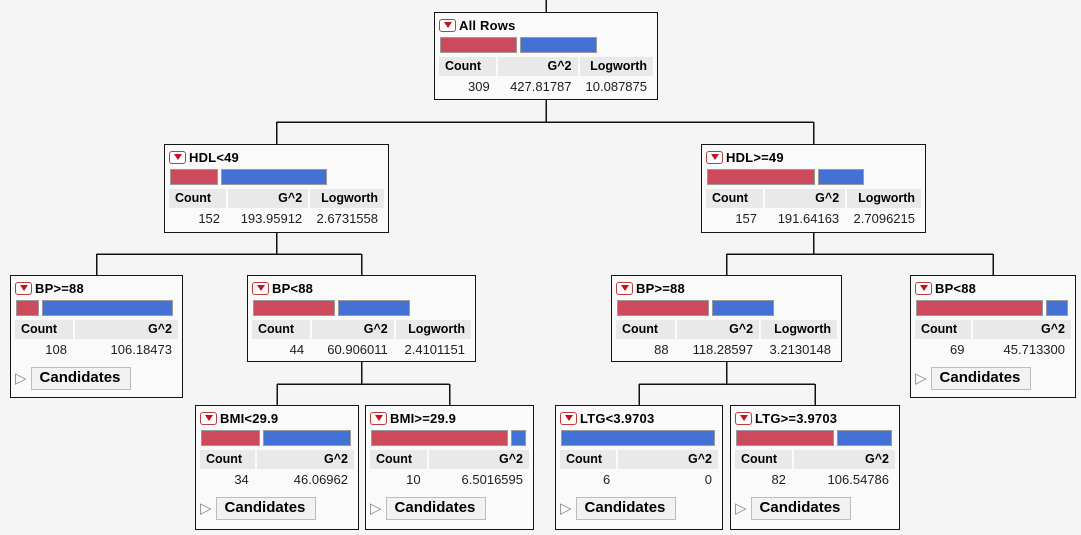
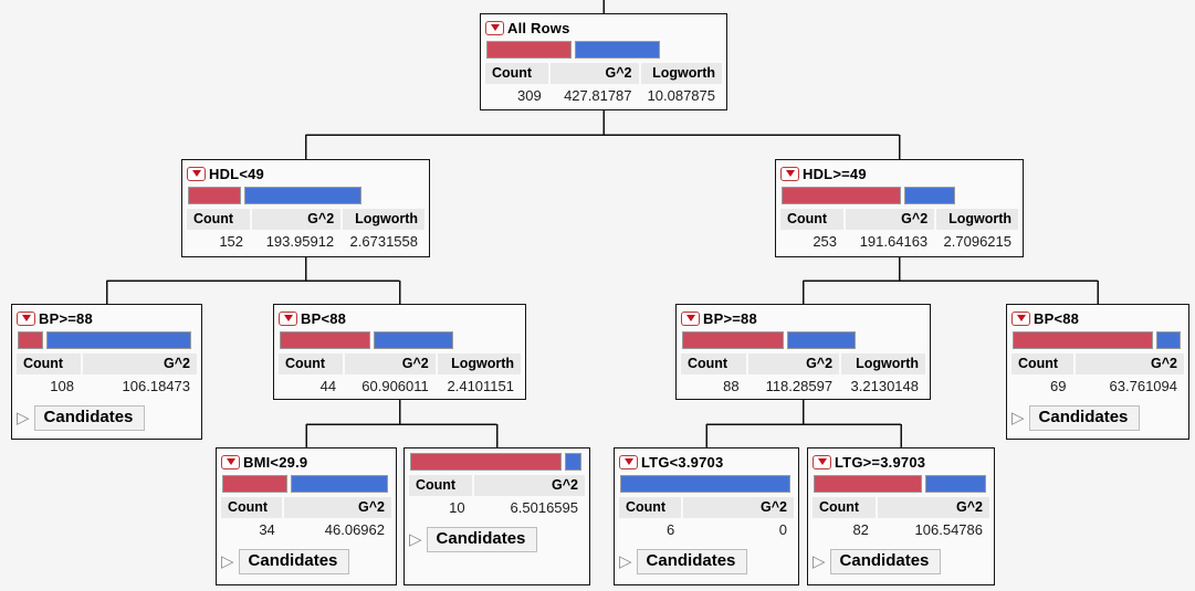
  All Rows
  Count
  G^2
  Logworth
  309
  427.81787
  10.087875
  HDL<49
  Count
  G^2
  Logworth
  152
  193.95912
  2.6731558
  HDL>=49
  Count
  G^2
  Logworth
- 157
+ 253
  191.64163
  2.7096215
  BP>=88
  Count
  G^2
  108
  106.18473
  ▷
  Candidates
  BP<88
  Count
  G^2
  Logworth
  44
  60.906011
  2.4101151
  BP>=88
  Count
  G^2
  Logworth
  88
  118.28597
  3.2130148
  BP<88
  Count
  G^2
  69
- 45.713300
+ 63.761094
  ▷
  Candidates
  BMI<29.9
  Count
  G^2
  34
  46.06962
  ▷
  Candidates
- BMI>=29.9
  Count
  G^2
  10
  6.5016595
  ▷
  Candidates
  LTG<3.9703
  Count
  G^2
  6
  0
  ▷
  Candidates
  LTG>=3.9703
  Count
  G^2
  82
  106.54786
  ▷
  Candidates
